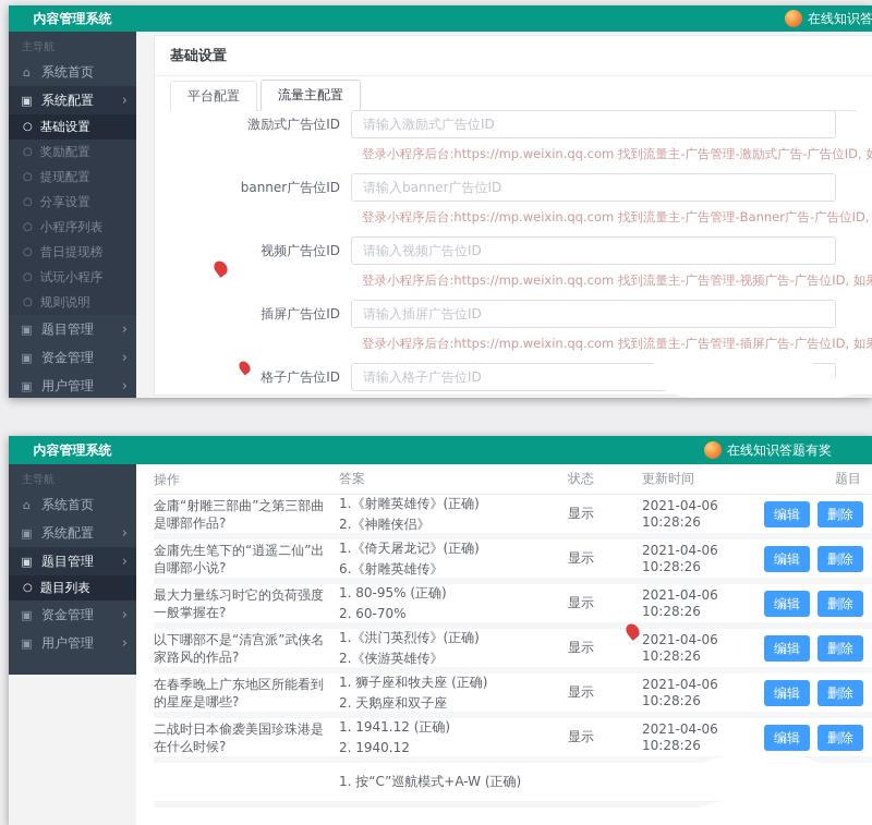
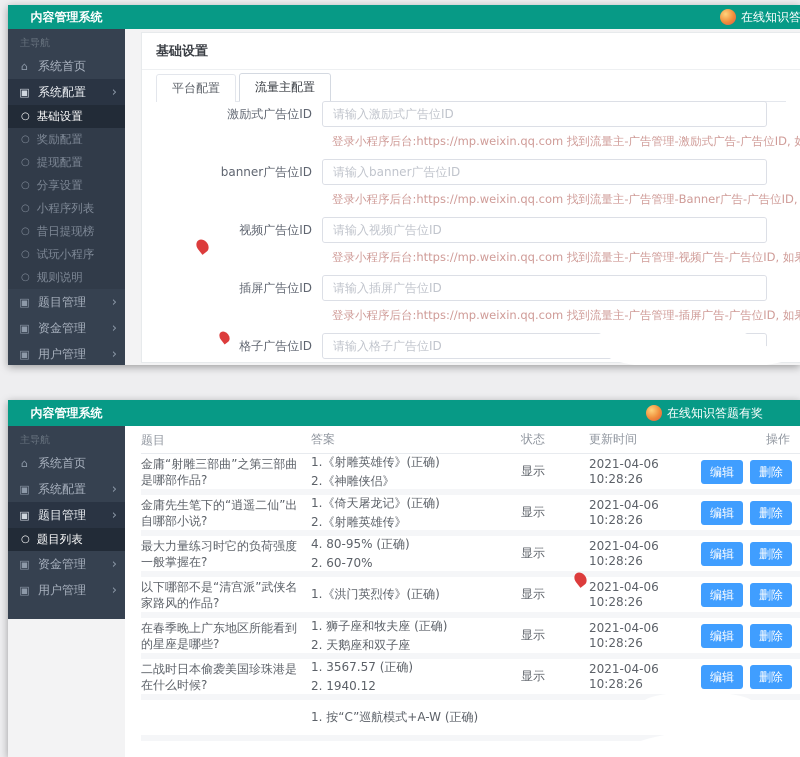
  内容管理系统
  主导航
  ⌂
  系统首页
  ▣
  系统配置
  ›
  ○
  基础设置
  ○
  奖励配置
  ○
  提现配置
  ○
  分享设置
  ○
  小程序列表
  ○
  昔日提现榜
  ○
  试玩小程序
  ○
  规则说明
  ▣
  题目管理
  ›
  ▣
  资金管理
  ›
  ▣
  用户管理
  ›
  基础设置
  平台配置
  流量主配置
  激励式广告位ID
  请输入激励式广告位ID
  登录小程序后台:https://mp.weixin.qq.com 找到流量主-广告管理-激励式广告-广告位ID,
  banner广告位ID
  请输入banner广告位ID
  登录小程序后台:https://mp.weixin.qq.com 找到流量主-广告管理-Banner广告-广告位ID,
  视频广告位ID
  请输入视频广告位ID
  登录小程序后台:https://mp.weixin.qq.com 找到流量主-广告管理-视频广告-广告位ID, 如
  插屏广告位ID
  请输入插屏广告位ID
  登录小程序后台:https://mp.weixin.qq.com 找到流量主-广告管理-插屏广告-广告位ID, 如
  格子广告位ID
  请输入格子广告位ID
  内容管理系统
  在线知识答题有奖
  主导航
  ⌂
  系统首页
  ▣
  系统配置
  ›
  ▣
  题目管理
  ›
  ○
  题目列表
  ▣
  资金管理
  ›
  ▣
  用户管理
  ›
- 操作
+ 题目
  答案
  状态
  更新时间
- 题目
+ 操作
  金庸“射雕三部曲”之第三部曲是哪部作品?
  1.《射雕英雄传》(正确)
  2.《神雕侠侣》
  显示
  2021-04-06 10:28:26
  编辑
  删除
  金庸先生笔下的“逍遥二仙”出自哪部小说?
  1.《倚天屠龙记》(正确)
- 6.《射雕英雄传》
+ 2.《射雕英雄传》
  显示
  2021-04-06 10:28:26
  编辑
  删除
  最大力量练习时它的负荷强度一般掌握在?
- 1. 80-95% (正确)
+ 4. 80-95% (正确)
  2. 60-70%
  显示
  2021-04-06 10:28:26
  编辑
  删除
  以下哪部不是“清宫派”武侠名家路风的作品?
  1.《洪门英烈传》(正确)
- 2.《侠游英雄传》
  显示
  2021-04-06 10:28:26
  编辑
  删除
  在春季晚上广东地区所能看到的星座是哪些?
  1. 狮子座和牧夫座 (正确)
  2. 天鹅座和双子座
  显示
  2021-04-06 10:28:26
  编辑
  删除
  二战时日本偷袭美国珍珠港是在什么时候?
- 1. 1941.12 (正确)
+ 1. 3567.57 (正确)
  2. 1940.12
  显示
  2021-04-06 10:28:26
  编辑
  删除
  1. 按“C”巡航模式+A-W (正确)
